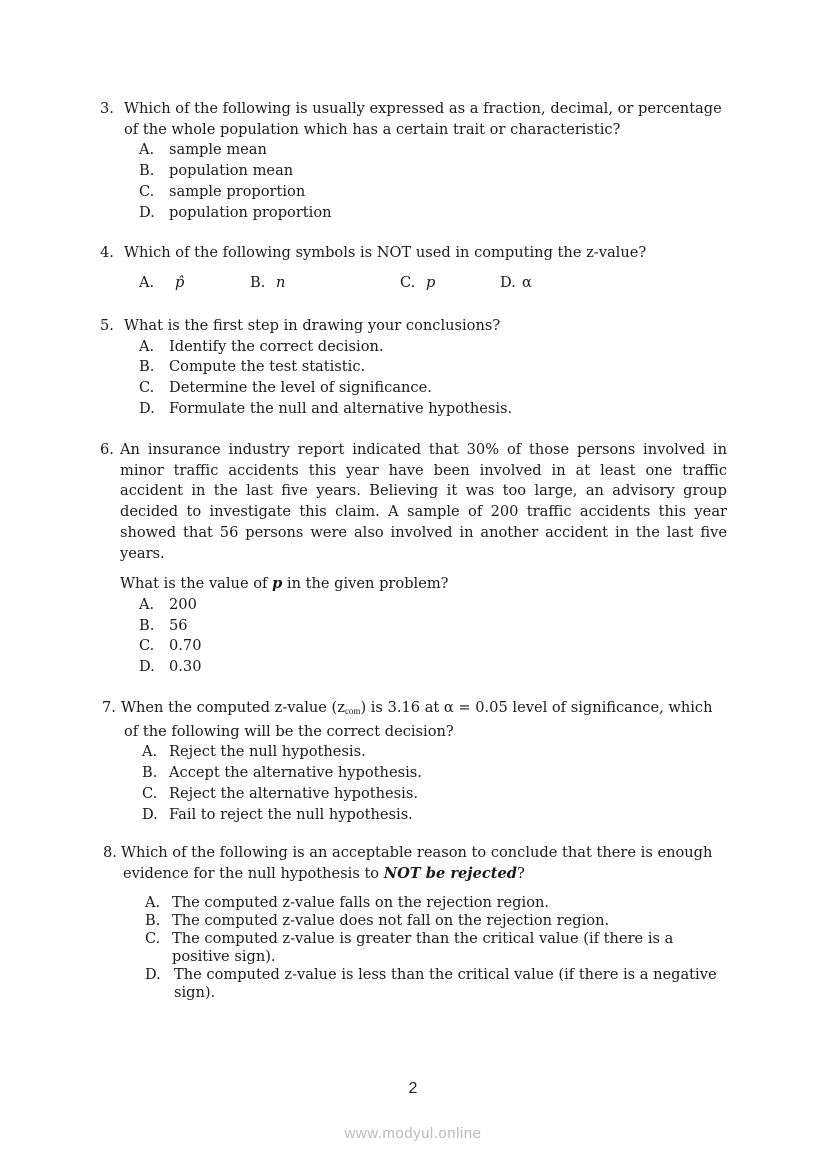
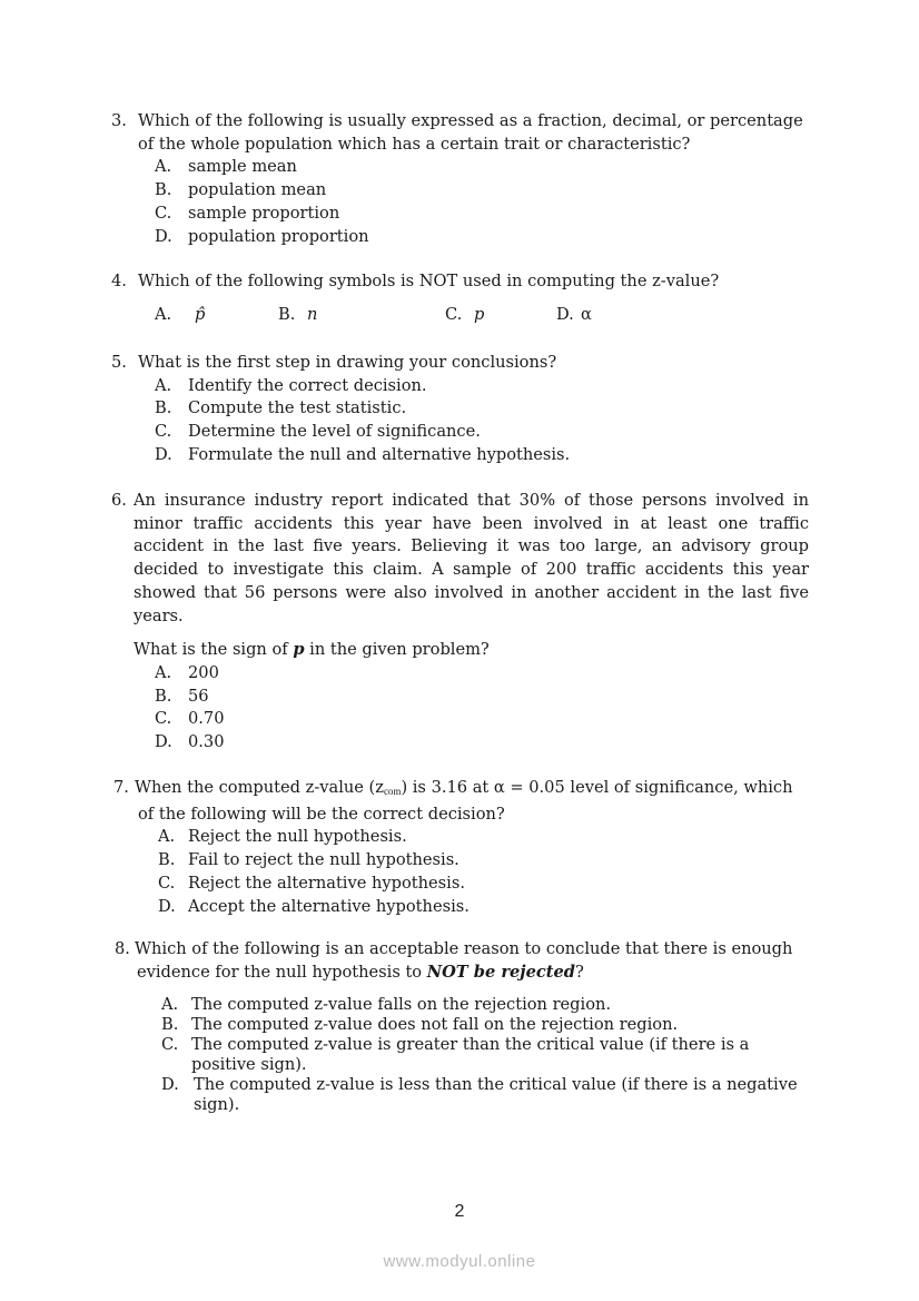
  3. Which of the following is usually expressed as a fraction, decimal, or percentage
  of the whole population which has a certain trait or characteristic?
  A.
  sample mean
  B.
  population mean
  C.
  sample proportion
  D.
  population proportion
  4. Which of the following symbols is NOT used in computing the z-value?
  A. p̂
  B. n
  C. p
  D. α
  5. What is the first step in drawing your conclusions?
  A.
  Identify the correct decision.
  B.
  Compute the test statistic.
  C.
  Determine the level of significance.
  D.
  Formulate the null and alternative hypothesis.
  6.
  An insurance industry report indicated that 30% of those persons involved in minor traffic accidents this year have been involved in at least one traffic accident in the last five years. Believing it was too large, an advisory group decided to investigate this claim. A sample of 200 traffic accidents this year showed that 56 persons were also involved in another accident in the last five years.
- What is the value of p in the given problem?
+ What is the sign of p in the given problem?
  A.
  200
  B.
  56
  C.
  0.70
  D.
  0.30
  7. When the computed z-value (zcom) is 3.16 at α = 0.05 level of significance, which
  of the following will be the correct decision?
  A.
  Reject the null hypothesis.
  B.
- Accept the alternative hypothesis.
+ Fail to reject the null hypothesis.
  C.
  Reject the alternative hypothesis.
  D.
- Fail to reject the null hypothesis.
+ Accept the alternative hypothesis.
  8. Which of the following is an acceptable reason to conclude that there is enough
  evidence for the null hypothesis to NOT be rejected?
  A.
  The computed z-value falls on the rejection region.
  B.
  The computed z-value does not fall on the rejection region.
  C.
  The computed z-value is greater than the critical value (if there is a positive sign).
  D.
  The computed z-value is less than the critical value (if there is a negative sign).
  2
  www.modyul.online
